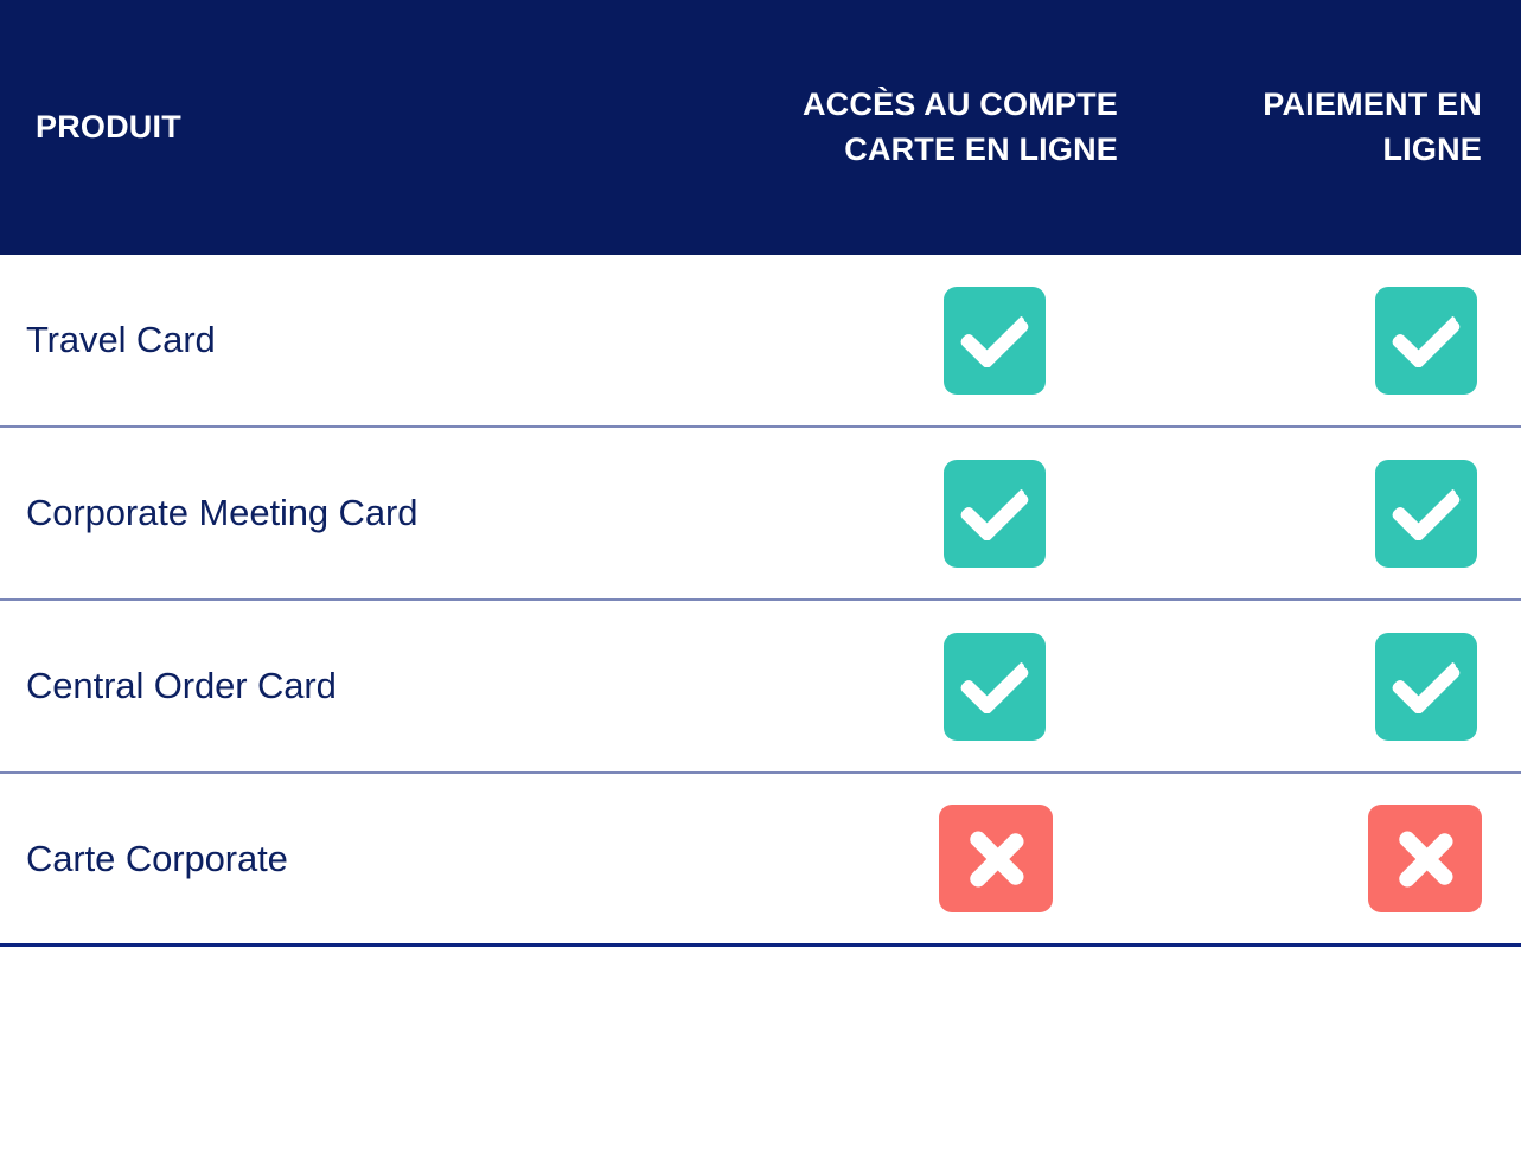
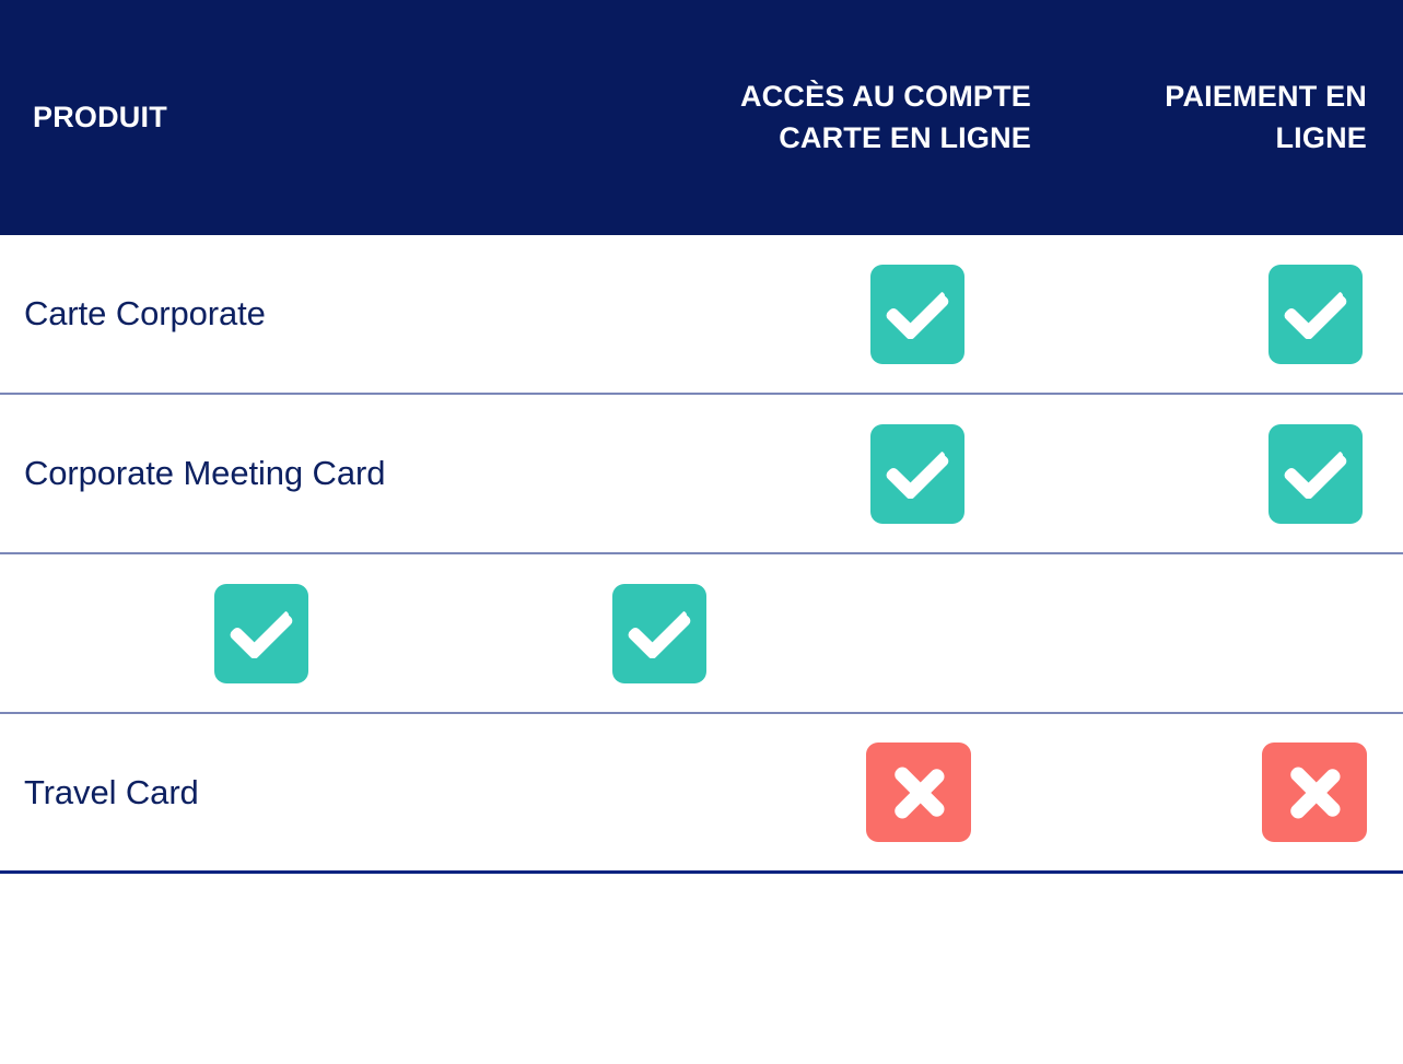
  PRODUIT
  ACCÈS AU COMPTE
  CARTE EN LIGNE
  PAIEMENT EN
  LIGNE
- Travel Card
+ Carte Corporate
  Corporate Meeting Card
- Central Order Card
- Carte Corporate
+ Travel Card
